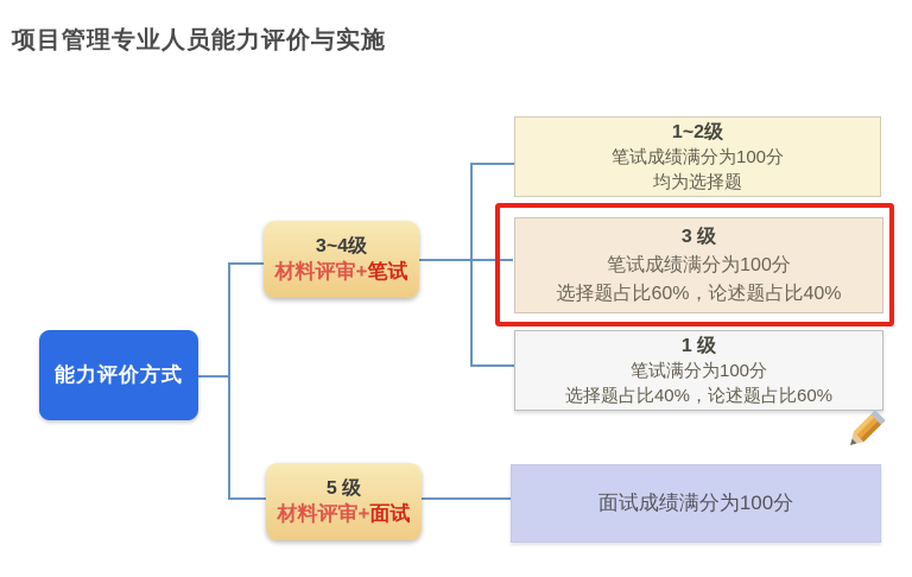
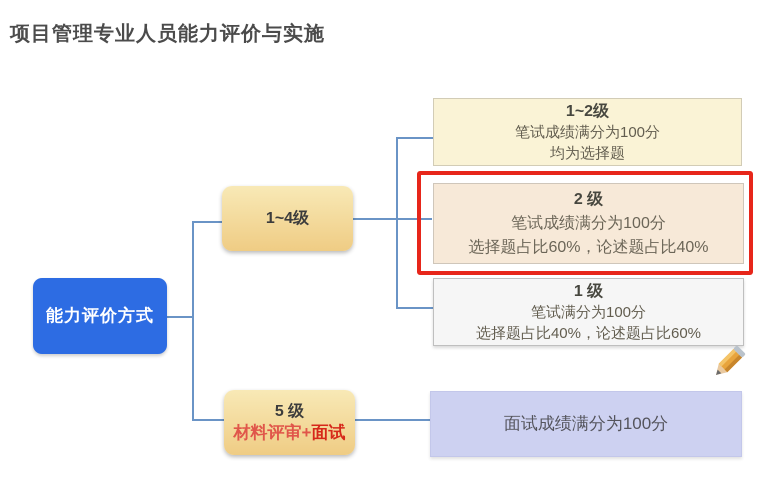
  项目管理专业人员能力评价与实施
  能力评价方式
- 3~4级
+ 1~4级
- 材料评审+笔试
  5 级
  材料评审+面试
  1~2级
  笔试成绩满分为100分
  均为选择题
- 3 级
+ 2 级
  笔试成绩满分为100分
  选择题占比60%，论述题占比40%
  1 级
  笔试满分为100分
  选择题占比40%，论述题占比60%
  面试成绩满分为100分
